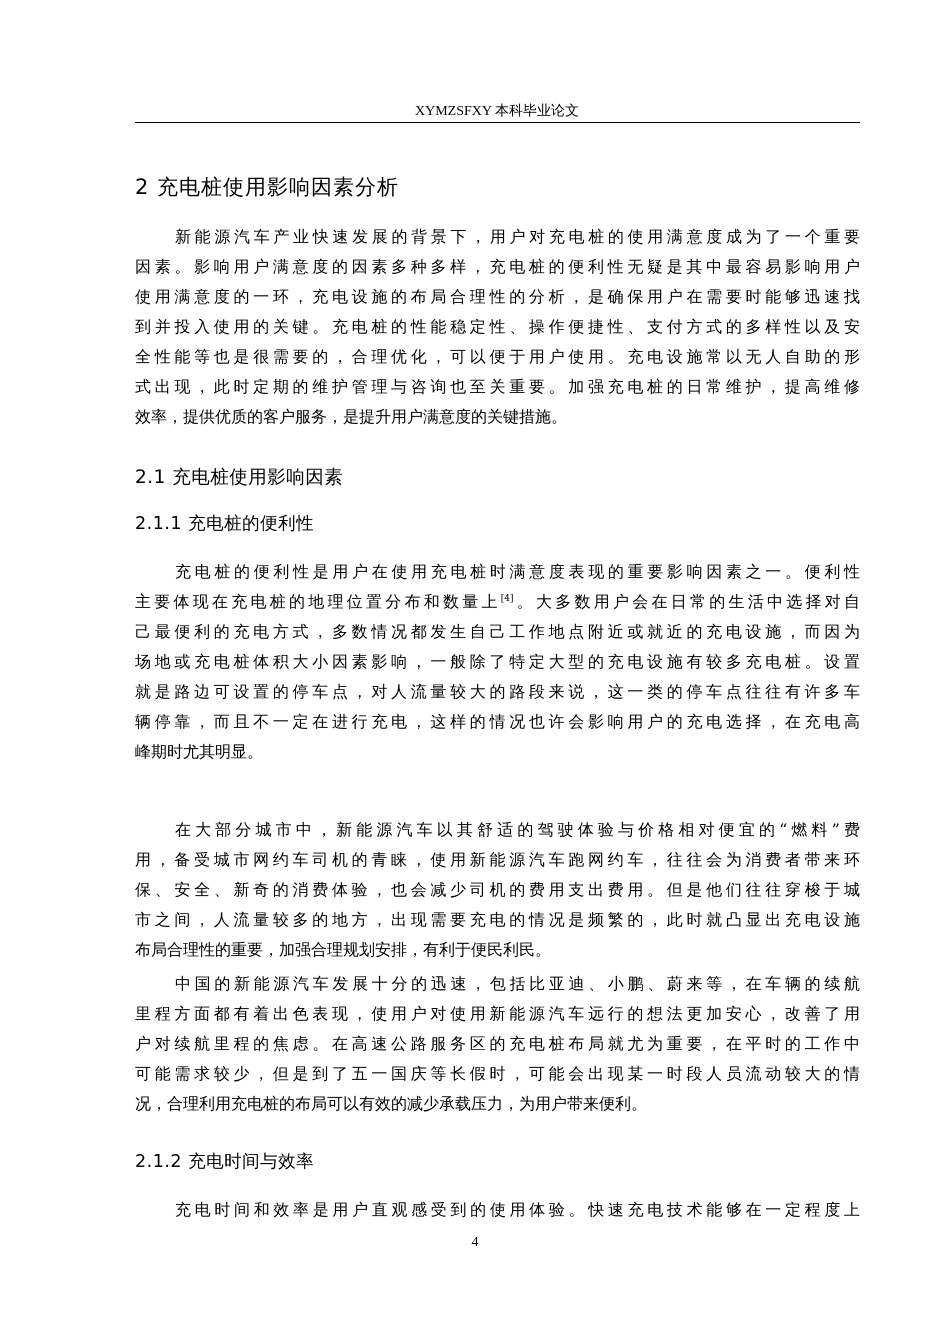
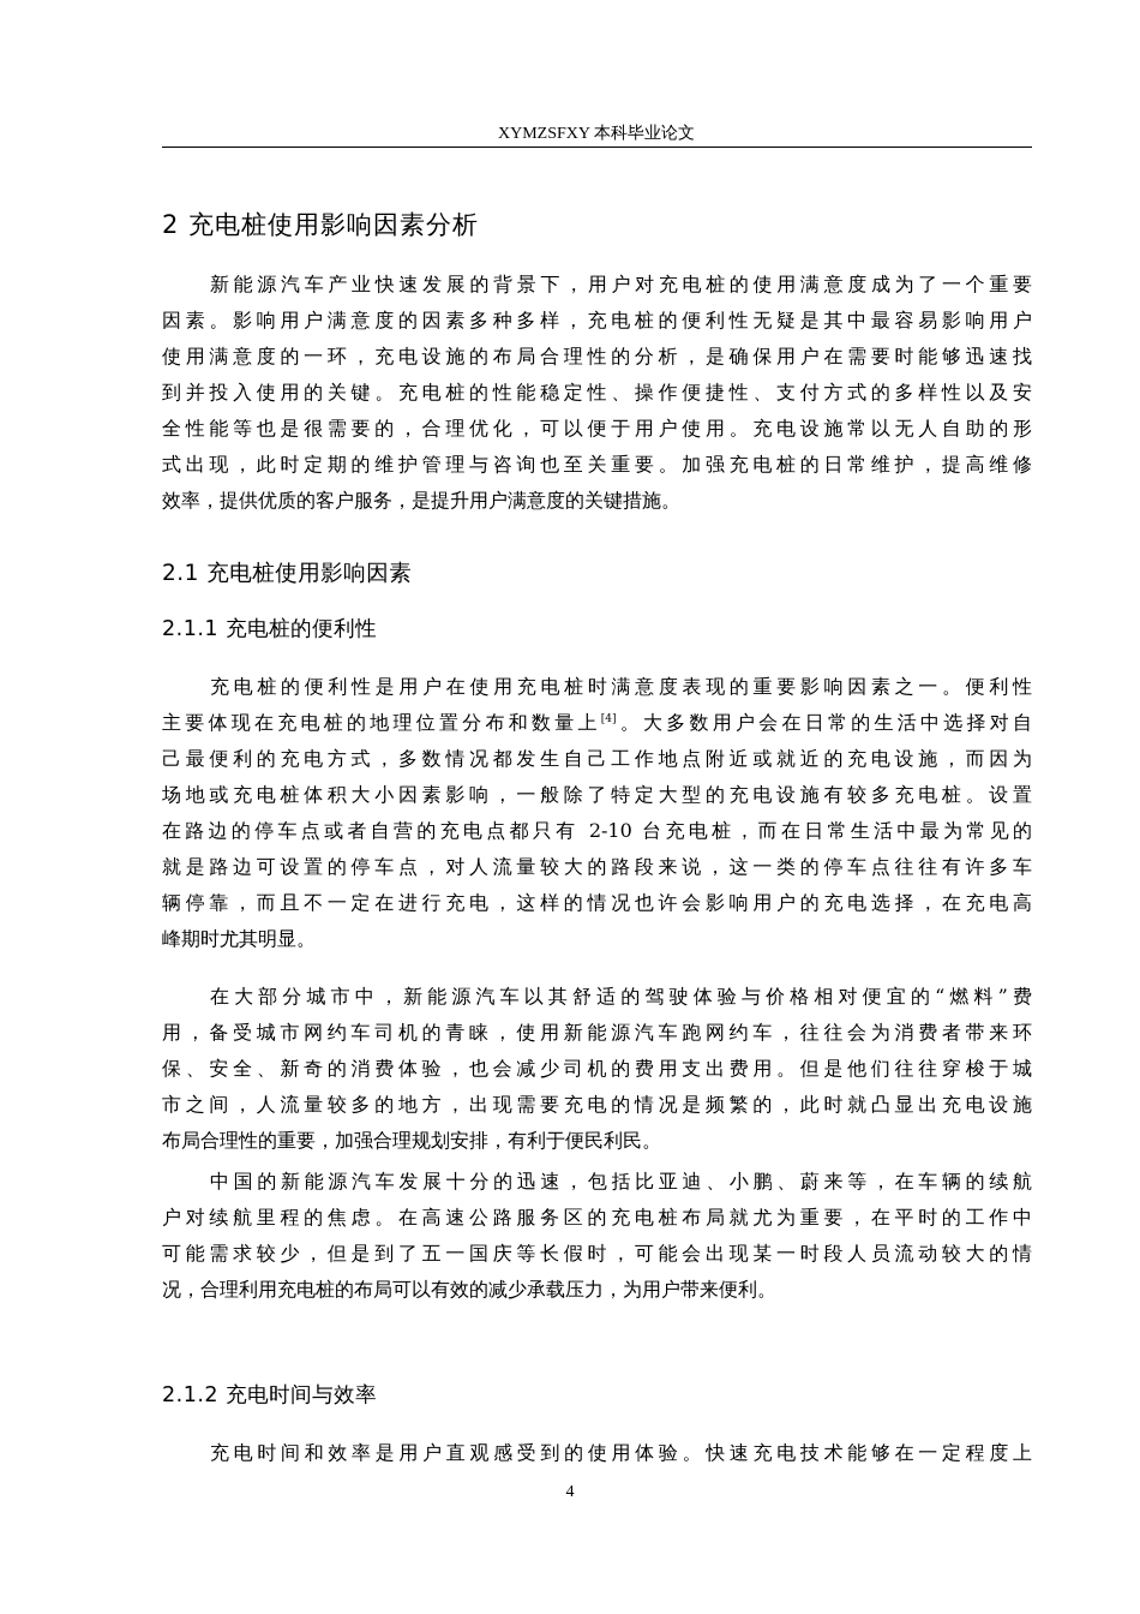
  XYMZSFXY 本科毕业论文
  2 充电桩使用影响因素分析
  新能源汽车产业快速发展的背景下，用户对充电桩的使用满意度成为了一个重要
  因素。影响用户满意度的因素多种多样，充电桩的便利性无疑是其中最容易影响用户
  使用满意度的一环，充电设施的布局合理性的分析，是确保用户在需要时能够迅速找
  到并投入使用的关键。充电桩的性能稳定性、操作便捷性、支付方式的多样性以及安
  全性能等也是很需要的，合理优化，可以便于用户使用。充电设施常以无人自助的形
  式出现，此时定期的维护管理与咨询也至关重要。加强充电桩的日常维护，提高维修
  效率，提供优质的客户服务，是提升用户满意度的关键措施。
  2.1 充电桩使用影响因素
  2.1.1 充电桩的便利性
  充电桩的便利性是用户在使用充电桩时满意度表现的重要影响因素之一。便利性
  主要体现在充电桩的地理位置分布和数量上[4]。大多数用户会在日常的生活中选择对自
  己最便利的充电方式，多数情况都发生自己工作地点附近或就近的充电设施，而因为
  场地或充电桩体积大小因素影响，一般除了特定大型的充电设施有较多充电桩。设置
+ 在路边的停车点或者自营的充电点都只有 2-10 台充电桩，而在日常生活中最为常见的
  就是路边可设置的停车点，对人流量较大的路段来说，这一类的停车点往往有许多车
  辆停靠，而且不一定在进行充电，这样的情况也许会影响用户的充电选择，在充电高
  峰期时尤其明显。
  在大部分城市中，新能源汽车以其舒适的驾驶体验与价格相对便宜的“燃料”费
  用，备受城市网约车司机的青睐，使用新能源汽车跑网约车，往往会为消费者带来环
  保、安全、新奇的消费体验，也会减少司机的费用支出费用。但是他们往往穿梭于城
  市之间，人流量较多的地方，出现需要充电的情况是频繁的，此时就凸显出充电设施
  布局合理性的重要，加强合理规划安排，有利于便民利民。
  中国的新能源汽车发展十分的迅速，包括比亚迪、小鹏、蔚来等，在车辆的续航
- 里程方面都有着出色表现，使用户对使用新能源汽车远行的想法更加安心，改善了用
  户对续航里程的焦虑。在高速公路服务区的充电桩布局就尤为重要，在平时的工作中
  可能需求较少，但是到了五一国庆等长假时，可能会出现某一时段人员流动较大的情
  况，合理利用充电桩的布局可以有效的减少承载压力，为用户带来便利。
  2.1.2 充电时间与效率
  充电时间和效率是用户直观感受到的使用体验。快速充电技术能够在一定程度上
  4
